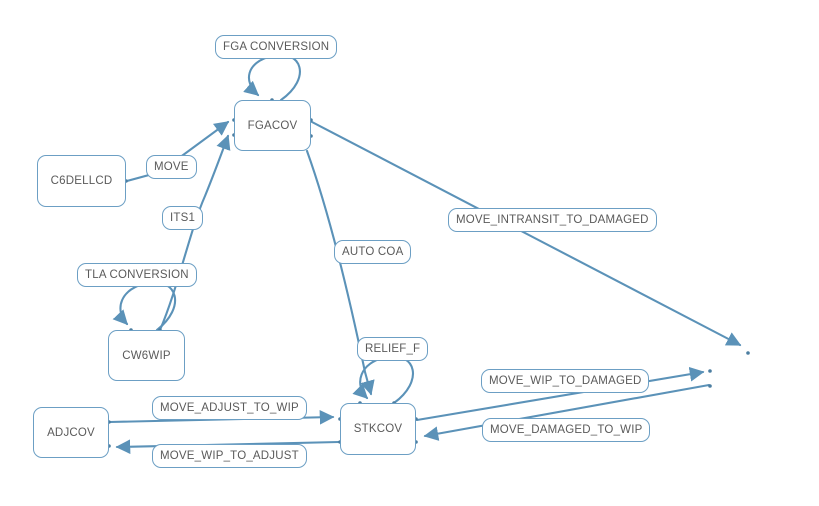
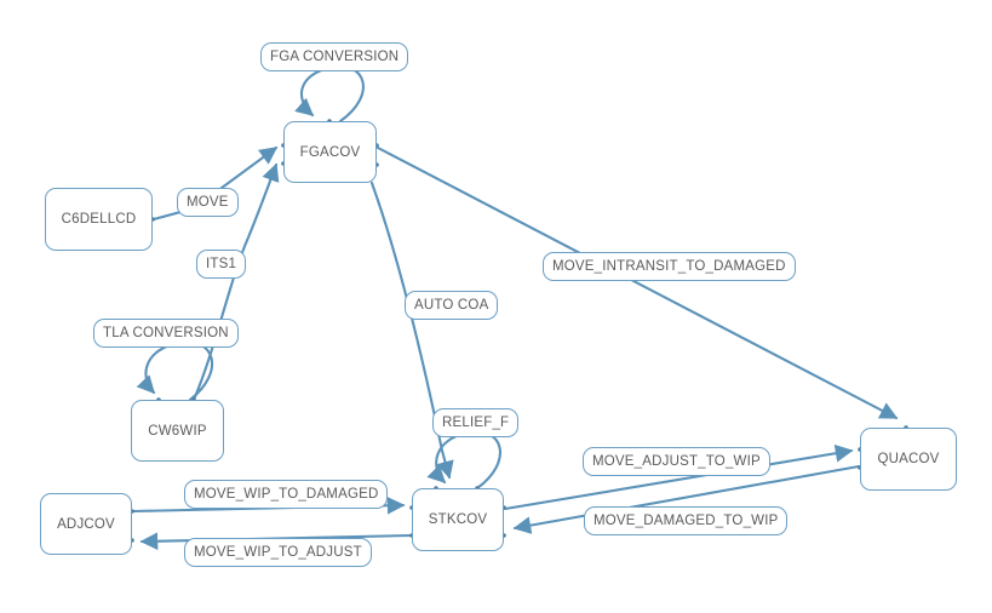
  FGACOV
  C6DELLCD
  CW6WIP
  STKCOV
  ADJCOV
+ QUACOV
  FGA CONVERSION
  MOVE
  ITS1
  TLA CONVERSION
  AUTO COA
  RELIEF_F
  MOVE_INTRANSIT_TO_DAMAGED
- MOVE_WIP_TO_DAMAGED
+ MOVE_ADJUST_TO_WIP
  MOVE_DAMAGED_TO_WIP
- MOVE_ADJUST_TO_WIP
+ MOVE_WIP_TO_DAMAGED
  MOVE_WIP_TO_ADJUST
